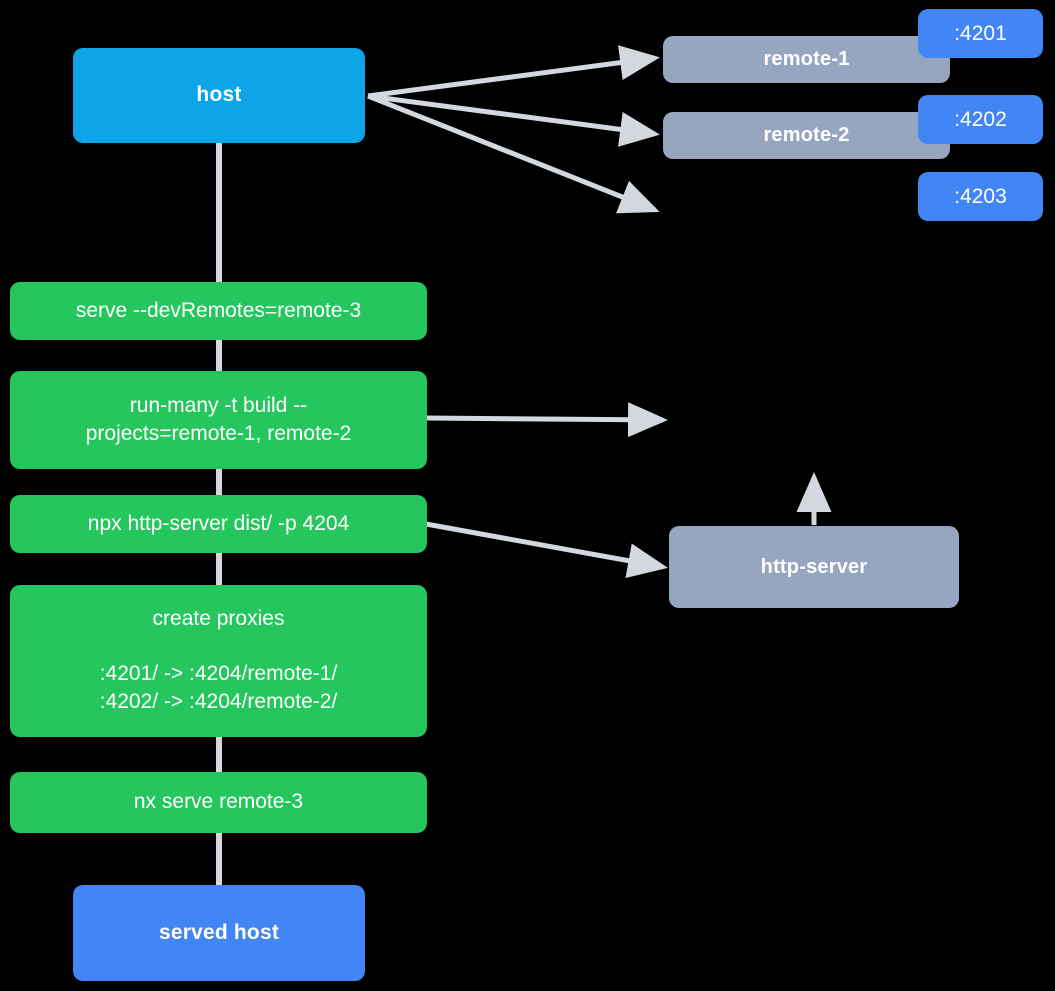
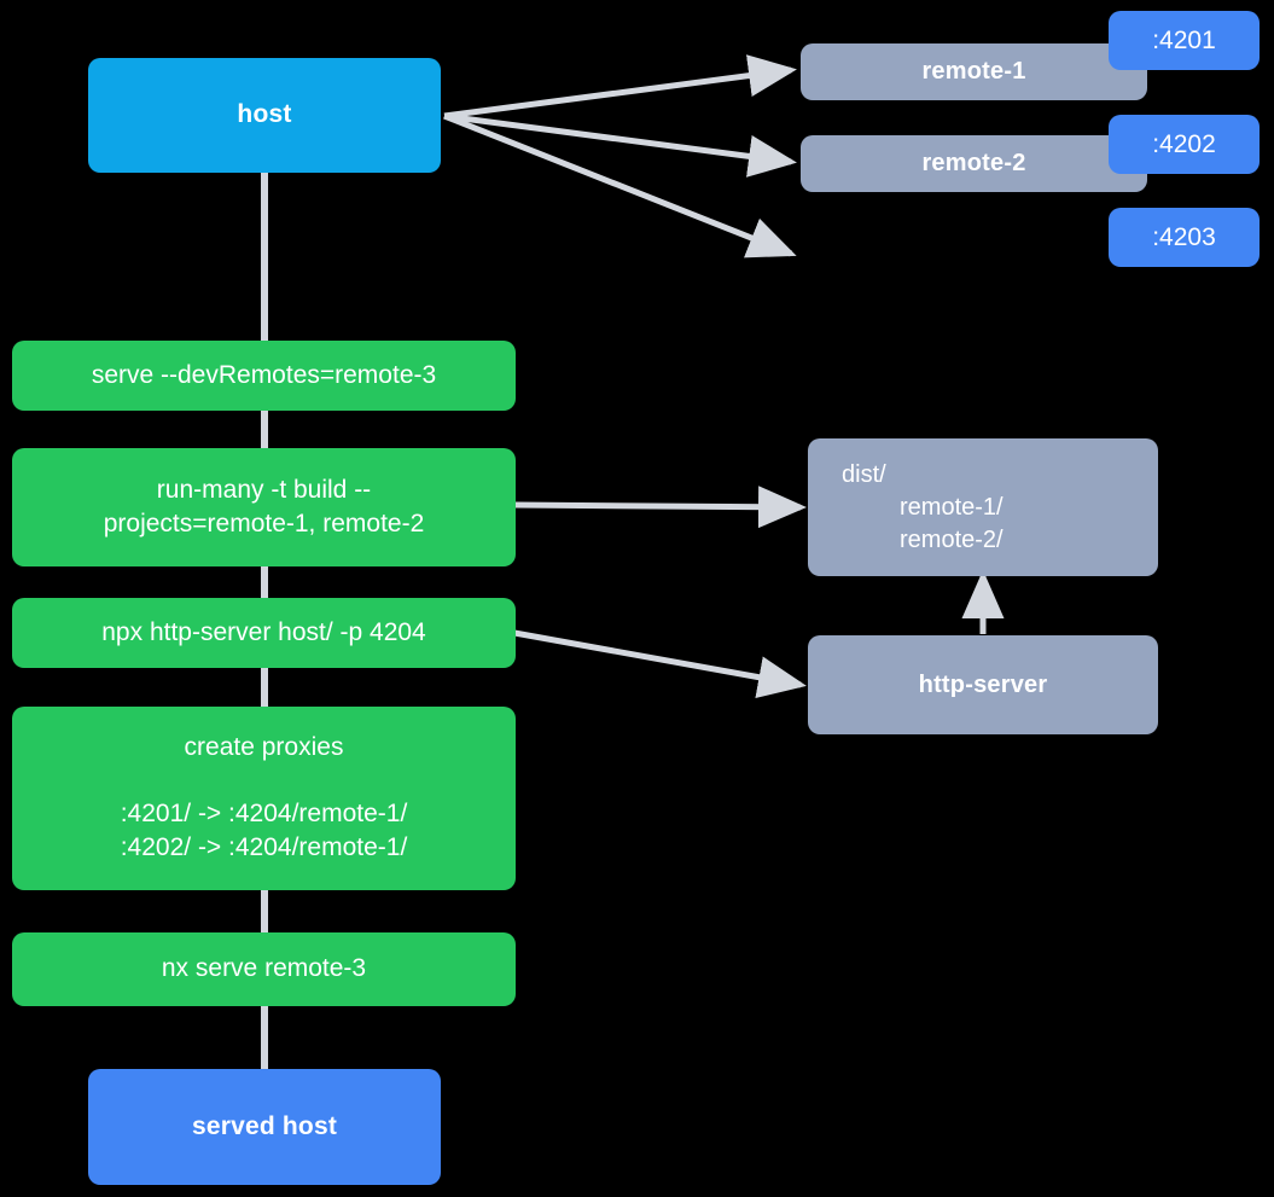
  host
  remote-1
  :4201
  remote-2
  :4202
  :4203
  serve --devRemotes=remote-3
  run-many -t build --
  projects=remote-1, remote-2
- npx http-server dist/ -p 4204
+ npx http-server host/ -p 4204
  create proxies
  :4201/ -> :4204/remote-1/
- :4202/ -> :4204/remote-2/
+ :4202/ -> :4204/remote-1/
  nx serve remote-3
  served host
+ dist/
+ remote-1/
+ remote-2/
  http-server
